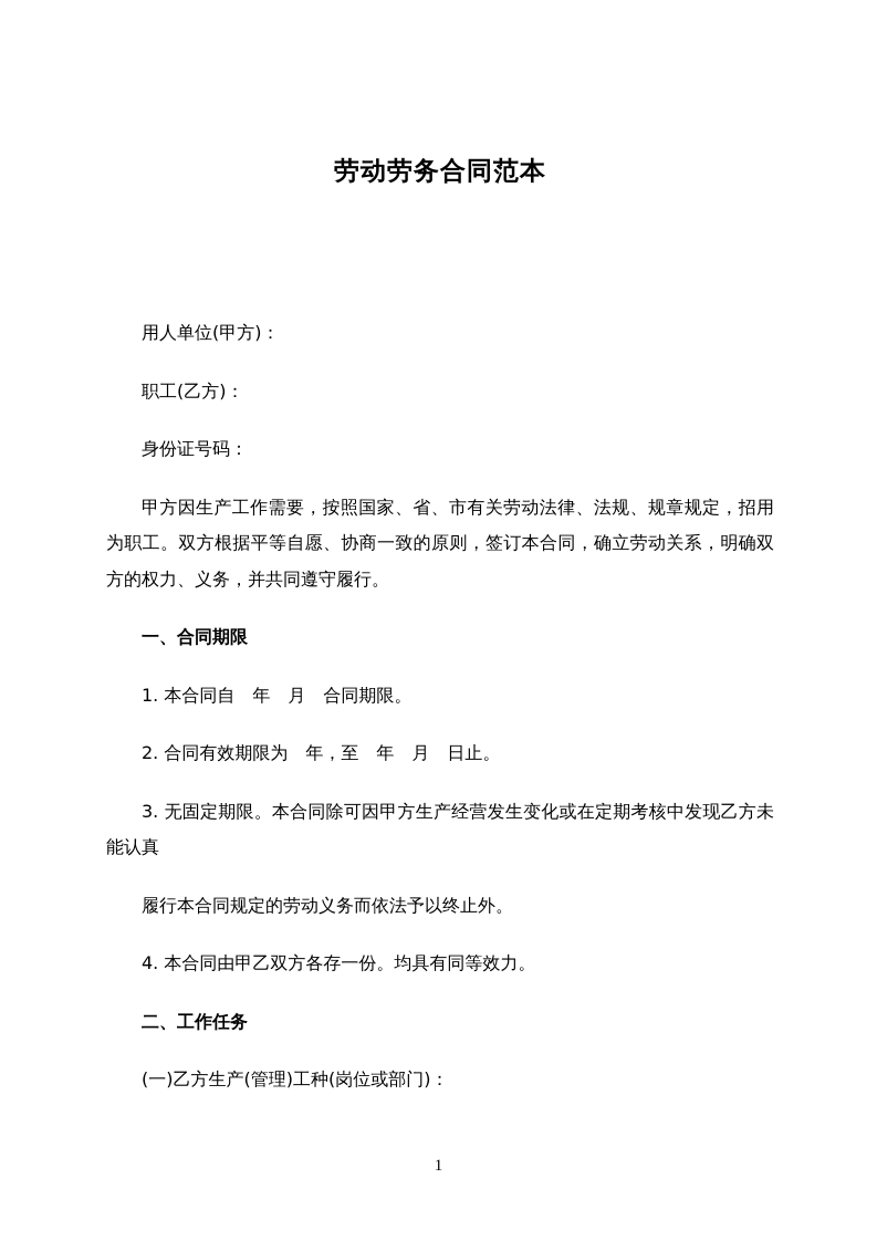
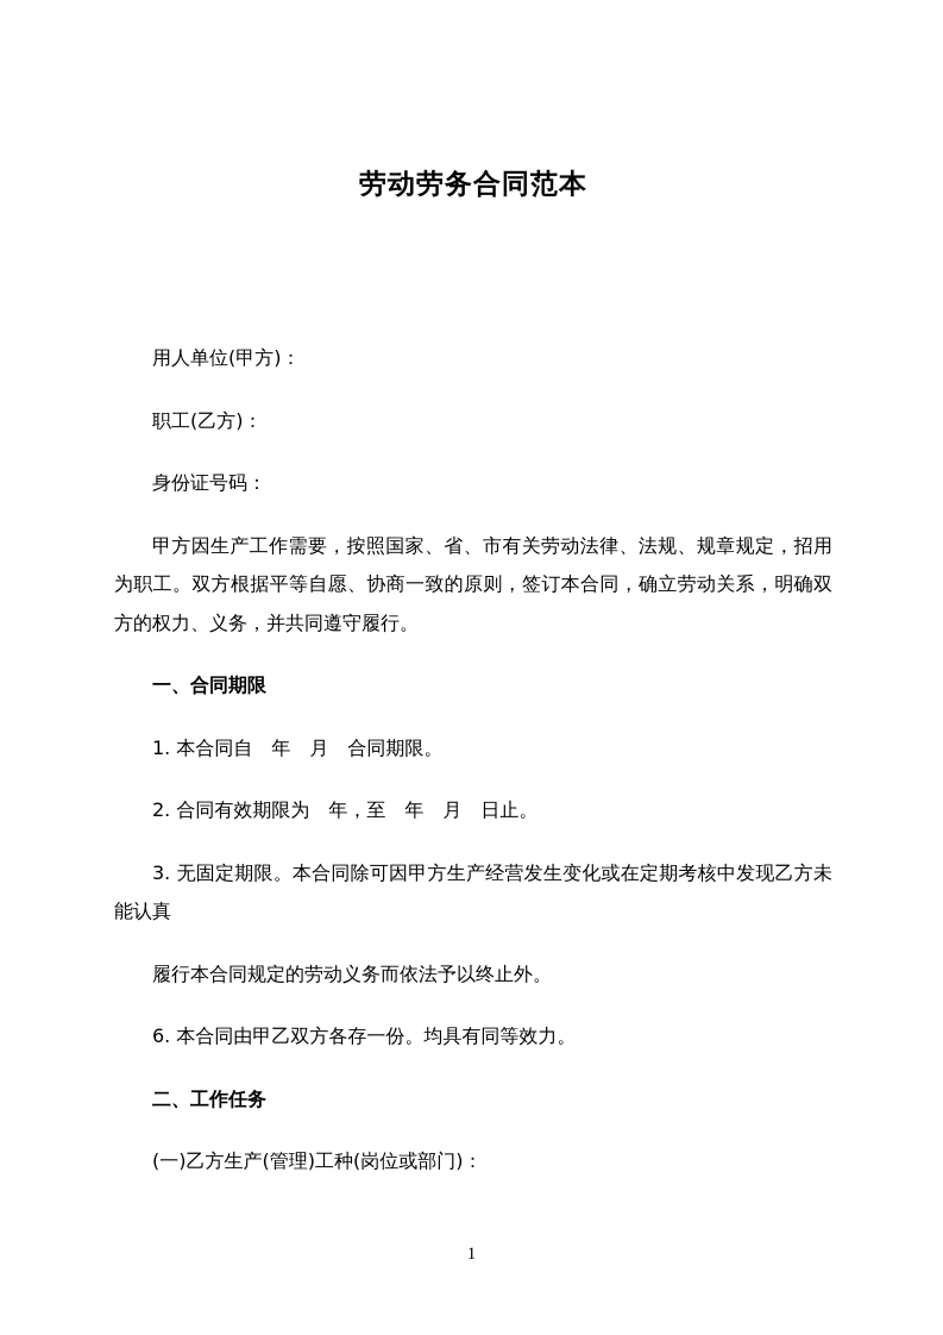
  劳动劳务合同范本
  用人单位(甲方)：
  职工(乙方)：
  身份证号码：
  甲方因生产工作需要，按照国家、省、市有关劳动法律、法规、规章规定，招用为职工。双方根据平等自愿、协商一致的原则，签订本合同，确立劳动关系，明确双方的权力、义务，并共同遵守履行。
  一、合同期限
  1. 本合同自 年 月 合同期限。
  2. 合同有效期限为 年，至 年 月 日止。
  3. 无固定期限。本合同除可因甲方生产经营发生变化或在定期考核中发现乙方未能认真
  履行本合同规定的劳动义务而依法予以终止外。
- 4. 本合同由甲乙双方各存一份。均具有同等效力。
+ 6. 本合同由甲乙双方各存一份。均具有同等效力。
  二、工作任务
  (一)乙方生产(管理)工种(岗位或部门)：
  1
